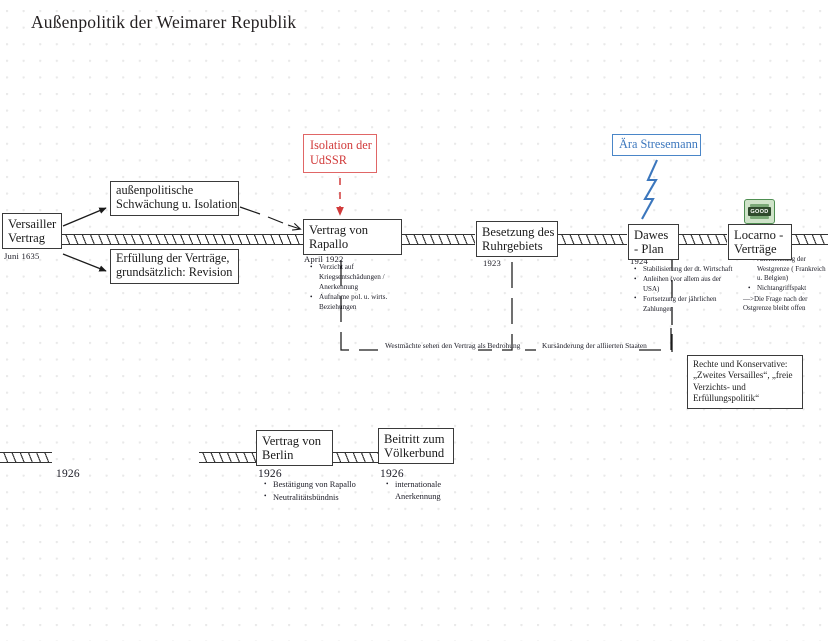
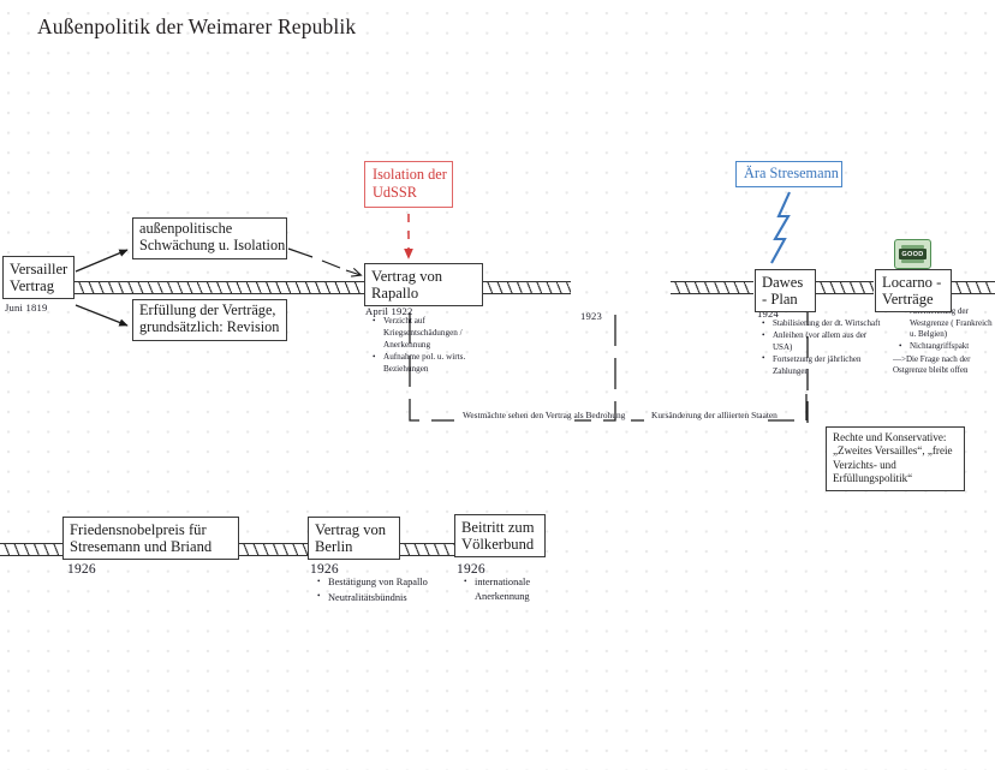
  Außenpolitik der Weimarer Republik
  Versailler
  Vertrag
- Juni 1635
+ Juni 1819
  Vertrag von
  Rapallo
  April 1922
  Verzicht auf Kriegsentschädungen / Anerkennung
  Aufnahme pol. u. wirts. Beziehungen
- Besetzung des
- Ruhrgebiets
  1923
  Dawes
  - Plan
  1924
  Stabilisierung der dt. Wirtschaft
  Anleihen (vor allem aus der USA)
  Fortsetzung der jährlichen Zahlungen
  Locarno -
  Verträge
  g der Westgrenze ( Frankreich u. Belgien)
  Nichtangriffspakt
  —>Die Frage nach der Ostgrenze bleibt offen
+ Friedensnobelpreis für
+ Stresemann und Briand
  1926
  Vertrag von
  Berlin
  1926
  Bestätigung von Rapallo
  Neutralitätsbündnis
  Beitritt zum
  Völkerbund
  1926
  internationale Anerkennung
  außenpolitische
  Schwächung u. Isolation
  Erfüllung der Verträge,
  grundsätzlich: Revision
  Isolation der
  UdSSR
  Ära Stresemann
  Rechte und Konservative:
  „Zweites Versailles“, „freie
  Verzichts- und
  Erfüllungspolitik“
  Westmächte sehen den Vertrag als Bedrohung
  Kursänderung der alliierten Staaten
